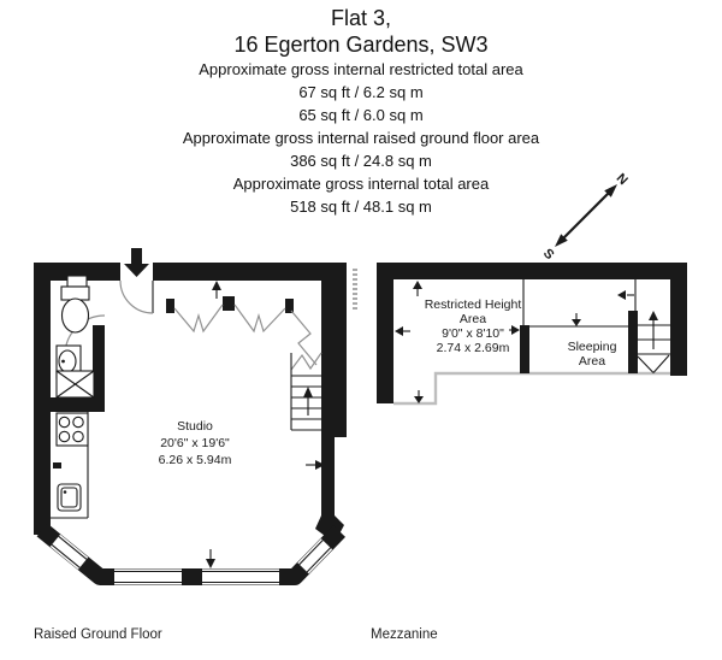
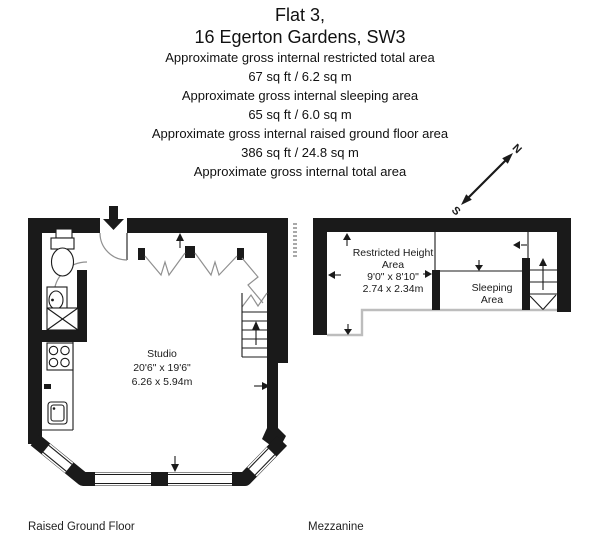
  Flat 3,
  16 Egerton Gardens, SW3
  Approximate gross internal restricted total area
  67 sq ft / 6.2 sq m
+ Approximate gross internal sleeping area
  65 sq ft / 6.0 sq m
  Approximate gross internal raised ground floor area
  386 sq ft / 24.8 sq m
  Approximate gross internal total area
- 518 sq ft / 48.1 sq m
  Studio
  20'6" x 19'6"
  6.26 x 5.94m
  Restricted Height
  Area
  9'0" x 8'10"
- 2.74 x 2.69m
+ 2.74 x 2.34m
  Sleeping
  Area
  Raised Ground Floor
  Mezzanine
